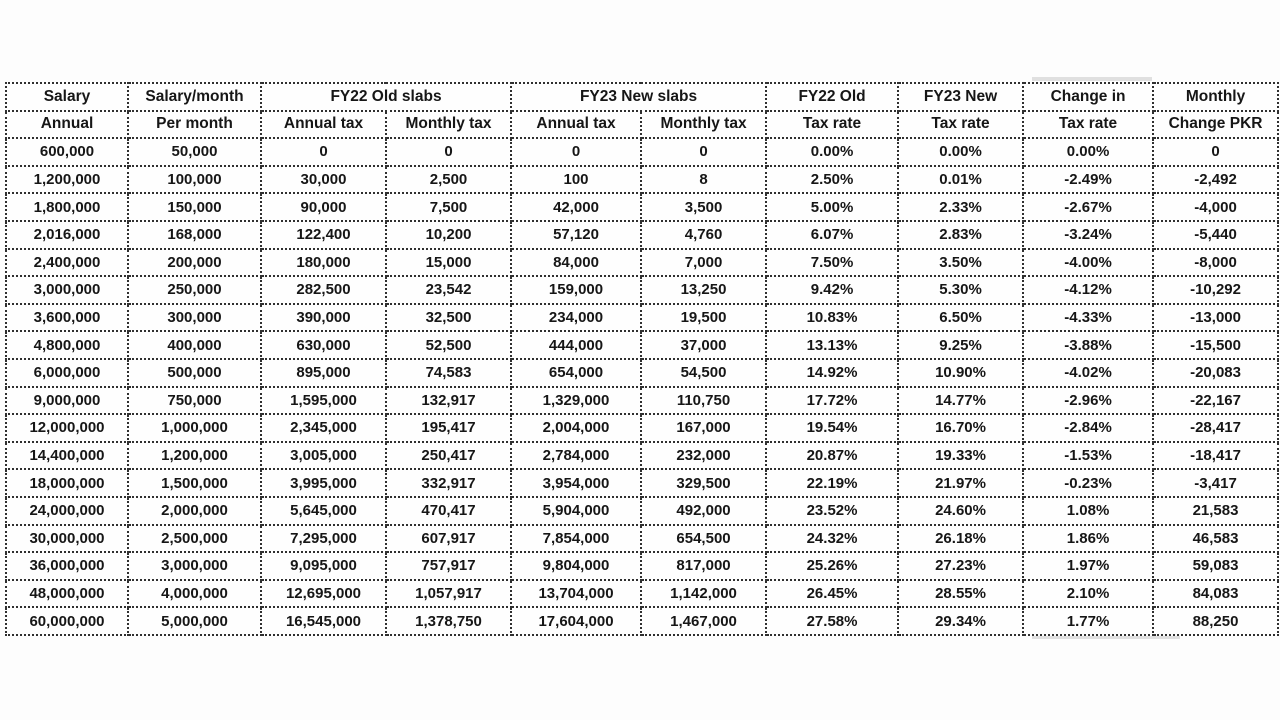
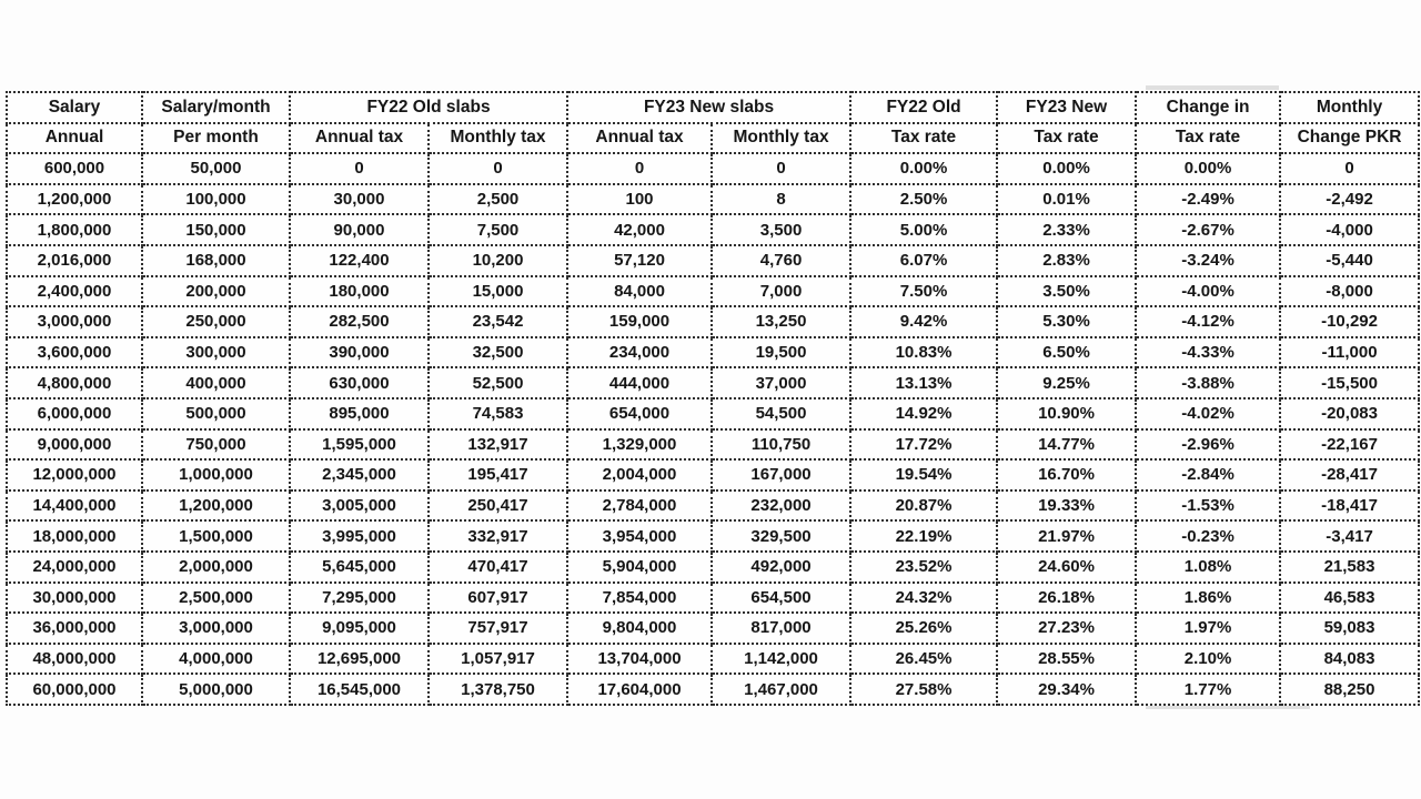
  Salary	Salary/month	FY22 Old slabs	FY23 New slabs	FY22 Old	FY23 New	Change in	Monthly
  Annual	Per month	Annual tax	Monthly tax	Annual tax	Monthly tax	Tax rate	Tax rate	Tax rate	Change PKR
  600,000	50,000	0	0	0	0	0.00%	0.00%	0.00%	0
  1,200,000	100,000	30,000	2,500	100	8	2.50%	0.01%	-2.49%	-2,492
  1,800,000	150,000	90,000	7,500	42,000	3,500	5.00%	2.33%	-2.67%	-4,000
  2,016,000	168,000	122,400	10,200	57,120	4,760	6.07%	2.83%	-3.24%	-5,440
  2,400,000	200,000	180,000	15,000	84,000	7,000	7.50%	3.50%	-4.00%	-8,000
  3,000,000	250,000	282,500	23,542	159,000	13,250	9.42%	5.30%	-4.12%	-10,292
- 3,600,000	300,000	390,000	32,500	234,000	19,500	10.83%	6.50%	-4.33%	-13,000
+ 3,600,000	300,000	390,000	32,500	234,000	19,500	10.83%	6.50%	-4.33%	-11,000
  4,800,000	400,000	630,000	52,500	444,000	37,000	13.13%	9.25%	-3.88%	-15,500
  6,000,000	500,000	895,000	74,583	654,000	54,500	14.92%	10.90%	-4.02%	-20,083
  9,000,000	750,000	1,595,000	132,917	1,329,000	110,750	17.72%	14.77%	-2.96%	-22,167
  12,000,000	1,000,000	2,345,000	195,417	2,004,000	167,000	19.54%	16.70%	-2.84%	-28,417
  14,400,000	1,200,000	3,005,000	250,417	2,784,000	232,000	20.87%	19.33%	-1.53%	-18,417
  18,000,000	1,500,000	3,995,000	332,917	3,954,000	329,500	22.19%	21.97%	-0.23%	-3,417
  24,000,000	2,000,000	5,645,000	470,417	5,904,000	492,000	23.52%	24.60%	1.08%	21,583
  30,000,000	2,500,000	7,295,000	607,917	7,854,000	654,500	24.32%	26.18%	1.86%	46,583
  36,000,000	3,000,000	9,095,000	757,917	9,804,000	817,000	25.26%	27.23%	1.97%	59,083
  48,000,000	4,000,000	12,695,000	1,057,917	13,704,000	1,142,000	26.45%	28.55%	2.10%	84,083
  60,000,000	5,000,000	16,545,000	1,378,750	17,604,000	1,467,000	27.58%	29.34%	1.77%	88,250
